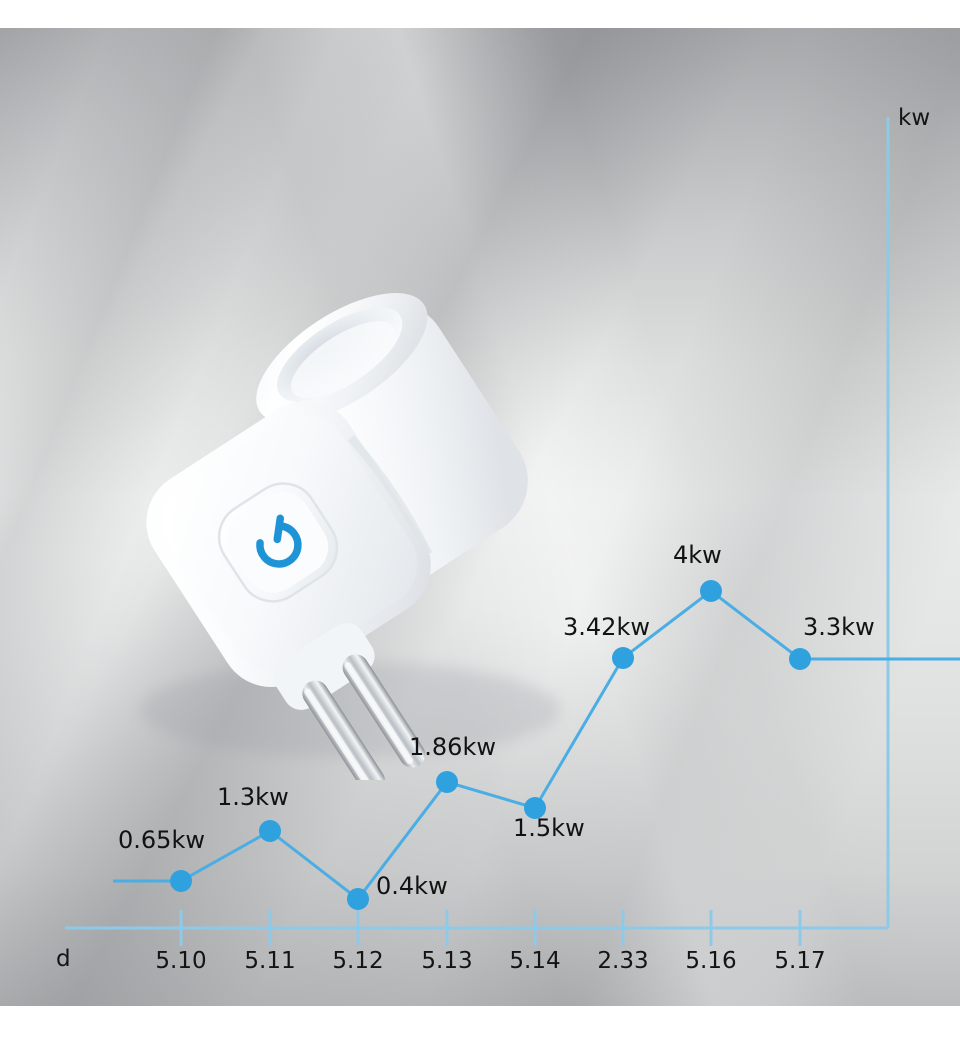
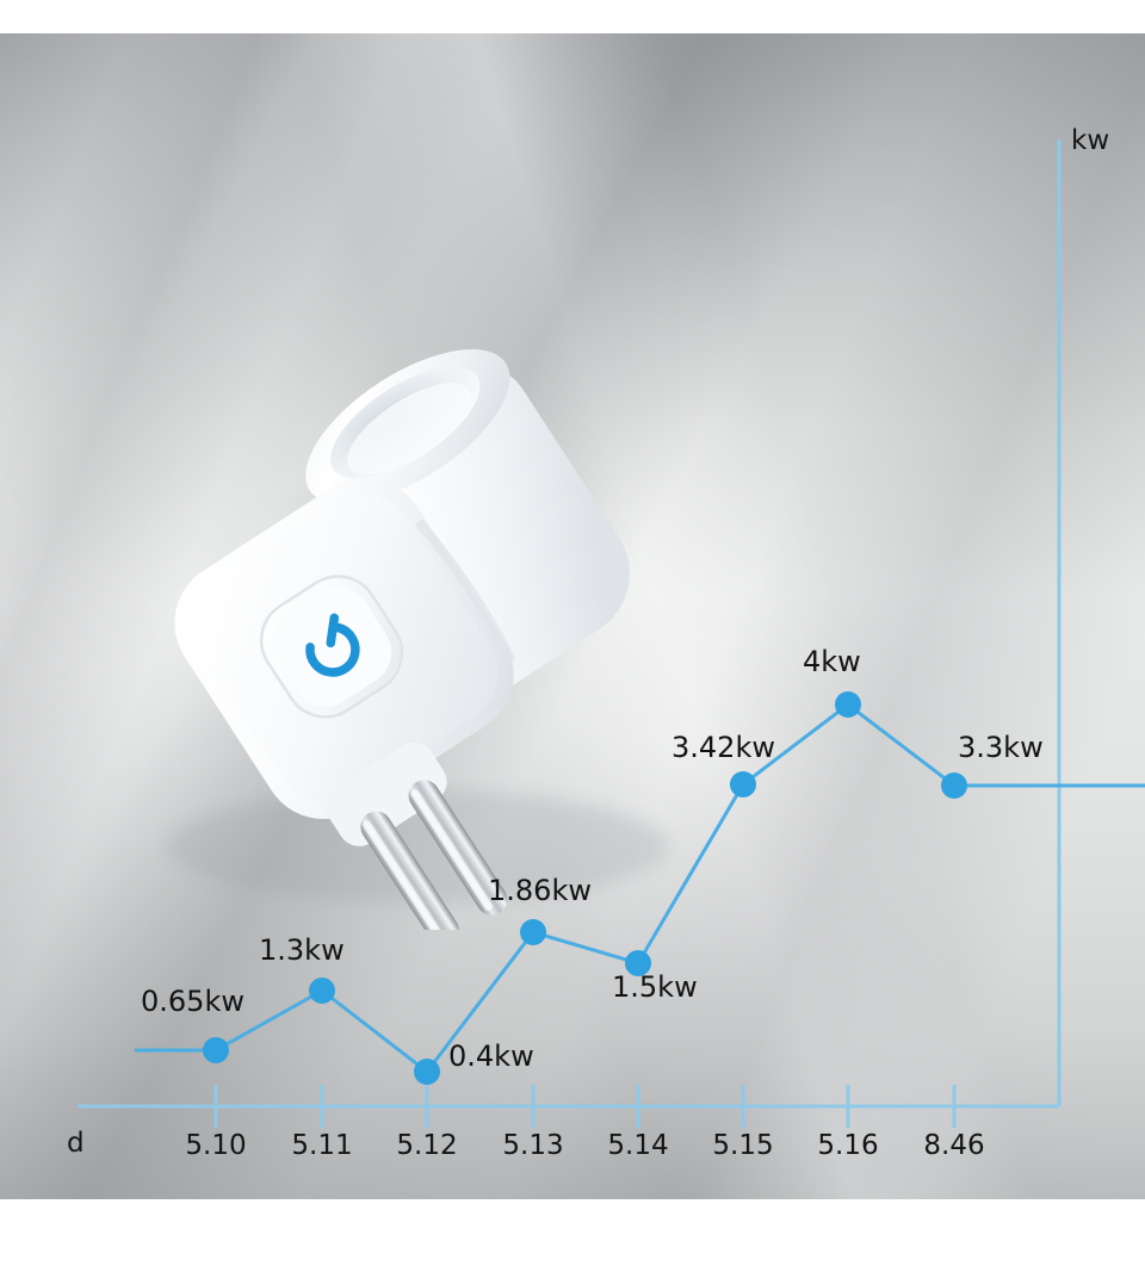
  kw
  d
  5.10
  5.11
  5.12
  5.13
  5.14
- 2.33
+ 5.15
  5.16
- 5.17
+ 8.46
  0.65kw
  1.3kw
  0.4kw
  1.86kw
  1.5kw
  3.42kw
  4kw
  3.3kw
